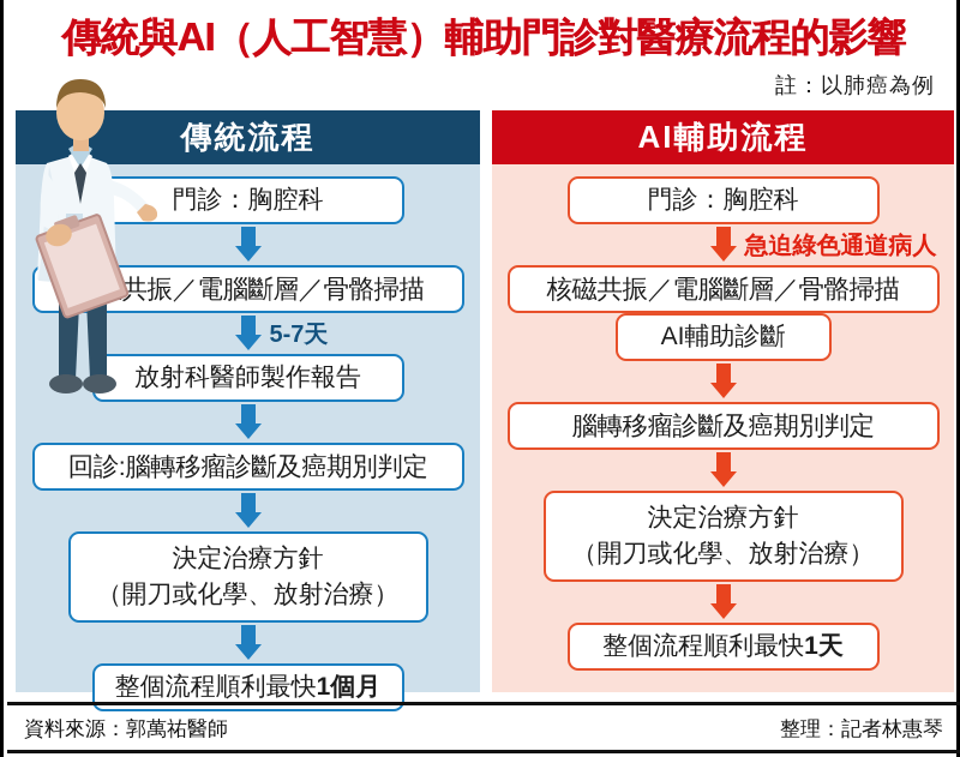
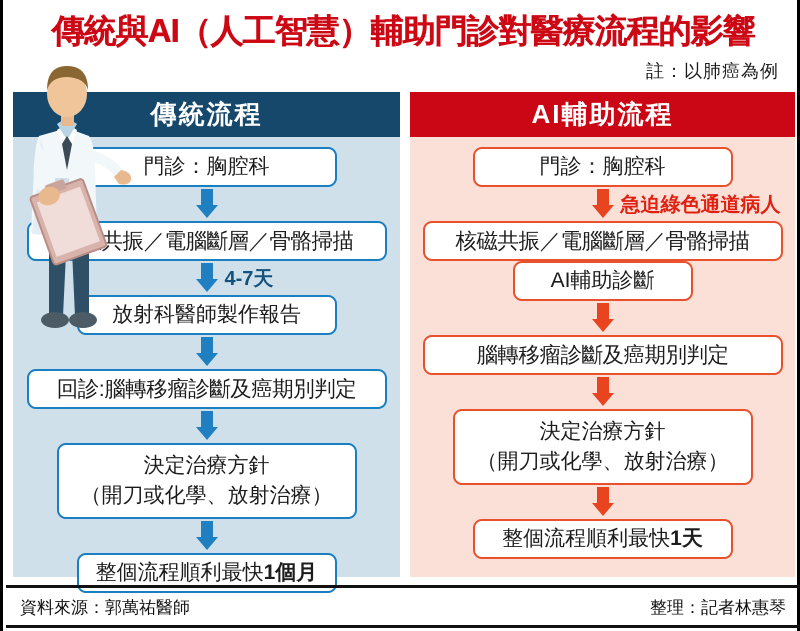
  傳統與AI（人工智慧）輔助門診對醫療流程的影響
  註：以肺癌為例
  傳統流程
  門診：胸腔科
  共振／電腦斷層／骨骼掃描
- 5-7天
+ 4-7天
  放射科醫師製作報告
  回診:腦轉移瘤診斷及癌期別判定
  決定治療方針
  （開刀或化學、放射治療）
  整個流程順利最快1個月
  AI輔助流程
  門診：胸腔科
  急迫綠色通道病人
  核磁共振／電腦斷層／骨骼掃描
  AI輔助診斷
  腦轉移瘤診斷及癌期別判定
  決定治療方針
  （開刀或化學、放射治療）
  整個流程順利最快1天
  資料來源：郭萬祐醫師
  整理：記者林惠琴
